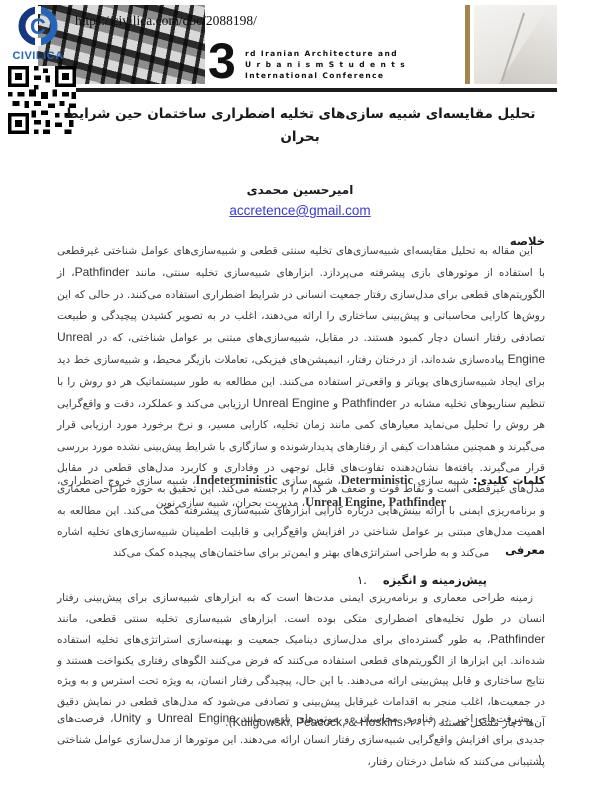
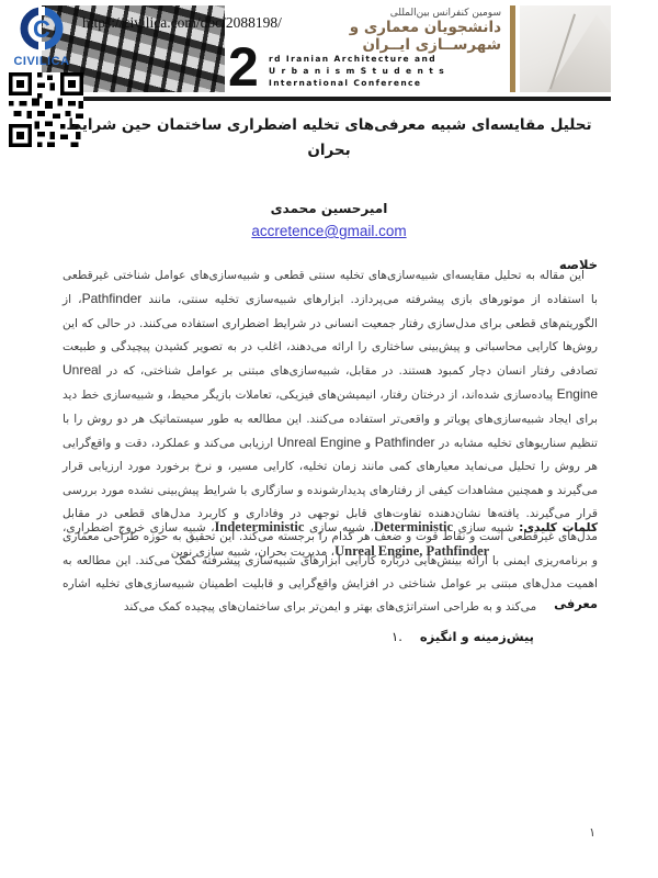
- 3
+ 2
  rd Iranian Architecture and
  U r b a n i s m S t u d e n t s
  International Conference
+ سومین کنفرانس بینالمللی
+ دانشجویان معماری و
+ شهرســازی ایــران
  C
  CIVILICA
  https://civilica.com/doc/2088198/
- تحلیل مقایسه‌ای شبیه سازی‌های تخلیه اضطراری ساختمان حین شرایط بحران
+ تحلیل مقایسه‌ای شبیه معرفی‌های تخلیه اضطراری ساختمان حین شرایط بحران
  امیرحسین محمدی
  accretence@gmail.com
  خلاصه
  این مقاله به تحلیل مقایسه‌ای شبیه‌سازی‌های تخلیه سنتی قطعی و شبیه‌سازی‌های عوامل شناختی غیرقطعی با استفاده از موتورهای بازی پیشرفته می‌پردازد. ابزارهای شبیه‌سازی تخلیه سنتی، مانند Pathfinder، از الگوریتم‌های قطعی برای مدل‌سازی رفتار جمعیت انسانی در شرایط اضطراری استفاده می‌کنند. در حالی که این روش‌ها کارایی محاسباتی و پیش‌بینی ساختاری را ارائه می‌دهند، اغلب در به تصویر کشیدن پیچیدگی و طبیعت تصادفی رفتار انسان دچار کمبود هستند. در مقابل، شبیه‌سازی‌های مبتنی بر عوامل شناختی، که در Unreal Engine پیاده‌سازی شده‌اند، از درختان رفتار، انیمیشن‌های فیزیکی، تعاملات بازیگر محیط، و شبیه‌سازی خط دید برای ایجاد شبیه‌سازی‌های پویاتر و واقعی‌تر استفاده می‌کنند. این مطالعه به طور سیستماتیک هر دو روش را با تنظیم سناریوهای تخلیه مشابه در Pathfinder و Unreal Engine ارزیابی می‌کند و عملکرد، دقت و واقع‌گرایی هر روش را تحلیل می‌نماید معیارهای کمی مانند زمان تخلیه، کارایی مسیر، و نرخ برخورد مورد ارزیابی قرار می‌گیرند و همچنین مشاهدات کیفی از رفتارهای پدیدارشونده و سازگاری با شرایط پیش‌بینی نشده مورد بررسی قرار می‌گیرند. یافته‌ها نشان‌دهنده تفاوت‌های قابل توجهی در وفاداری و کاربرد مدل‌های قطعی در مقابل مدل‌های غیرقطعی است و نقاط قوت و ضعف هر کدام را برجسته می‌کند. این تحقیق به حوزه طراحی معماری و برنامه‌ریزی ایمنی با ارائه بینش‌هایی درباره کارایی ابزارهای شبیه‌سازی پیشرفته کمک می‌کند. این مطالعه به اهمیت مدل‌های مبتنی بر عوامل شناختی در افزایش واقع‌گرایی و قابلیت اطمینان شبیه‌سازی‌های تخلیه اشاره می‌کند و به طراحی استراتژی‌های بهتر و ایمن‌تر برای ساختمان‌های پیچیده کمک می‌کند
  کلمات کلیدی: شبیه سازی Deterministic، شبیه سازی Indeterministic، شبیه سازی خروج اضطراری، Unreal Engine, Pathfinder، مدیریت بحران، شبیه سازی نوین
  معرفی
  ۱.
  پیش‌زمینه و انگیزه
- زمینه طراحی معماری و برنامه‌ریزی ایمنی مدت‌ها است که به ابزارهای شبیه‌سازی برای پیش‌بینی رفتار انسان در طول تخلیه‌های اضطراری متکی بوده است. ابزارهای شبیه‌سازی تخلیه سنتی قطعی، مانند Pathfinder، به طور گسترده‌ای برای مدل‌سازی دینامیک جمعیت و بهینه‌سازی استراتژی‌های تخلیه استفاده شده‌اند. این ابزارها از الگوریتم‌های قطعی استفاده می‌کنند که فرض می‌کنند الگوهای رفتاری یکنواخت هستند و نتایج ساختاری و قابل پیش‌بینی ارائه می‌دهند. با این حال، پیچیدگی رفتار انسان، به ویژه تحت استرس و به ویژه در جمعیت‌ها، اغلب منجر به اقدامات غیرقابل پیش‌بینی و تصادفی می‌شود که مدل‌های قطعی در نمایش دقیق آن‌ها دچار مشکل هستند (Kuligowski, Peacock, & Hoskins، ۲۰۱۰).
- پیشرفت‌های اخیر در فناوری محاسباتی و موتورهای بازی، مانند Unreal Engine و Unity، فرصت‌های جدیدی برای افزایش واقع‌گرایی شبیه‌سازی رفتار انسان ارائه می‌دهند. این موتورها از مدل‌سازی عوامل شناختی پشتیبانی می‌کنند که شامل درختان رفتار،
  ۱
